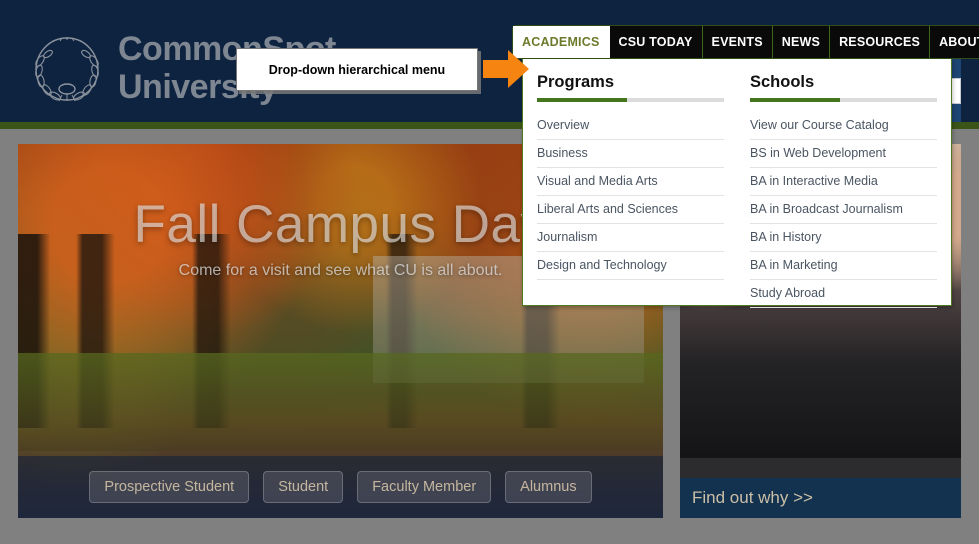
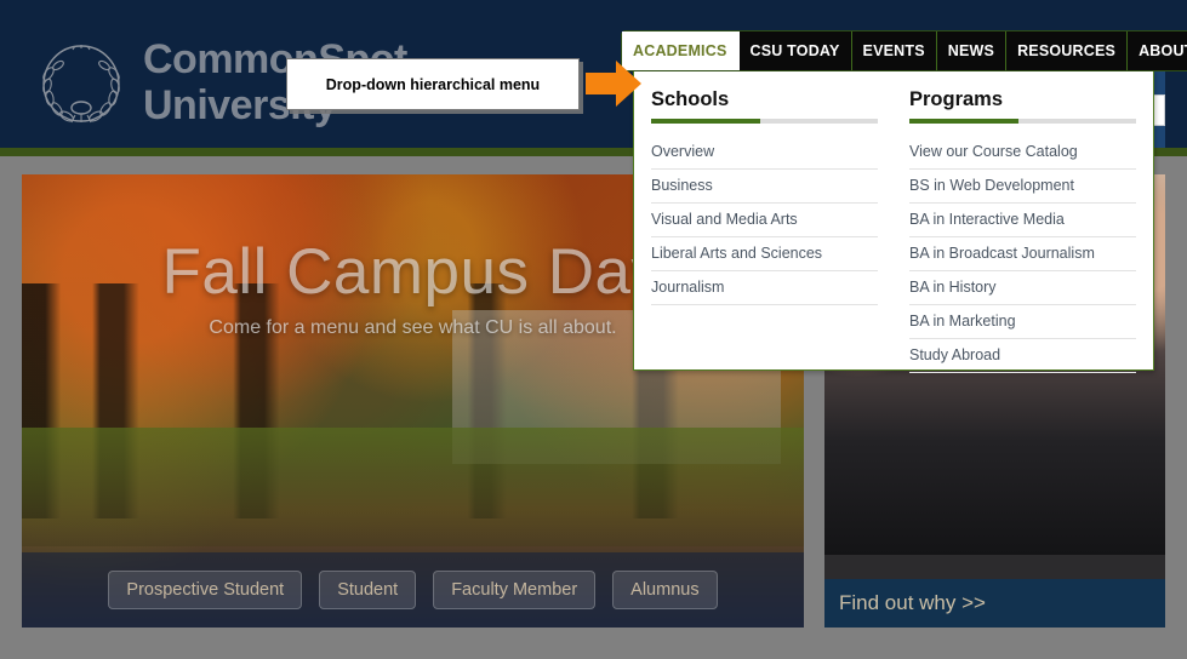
  Univers
  ACADEMICS
  CSU TODAY
  EVENTS
  NEWS
  RESOURCES
- Programs
+ Schools
  Overview
  Business
  Visual and Media Arts
  Liberal Arts and Sciences
  Journalism
- Design and Technology
- Schools
+ Programs
  View our Course Catalog
  BS in Web Development
  BA in Interactive Media
  BA in Broadcast Journalism
  BA in History
  BA in Marketing
  Study Abroad
  Drop-down hierarchical menu
  Fall Campus Da
- Come for a visit and see what CU is all about.
+ Come for a menu and see what CU is all about.
  Prospective Student
  Student
  Faculty Member
  Alumnus
  Find out why >>
